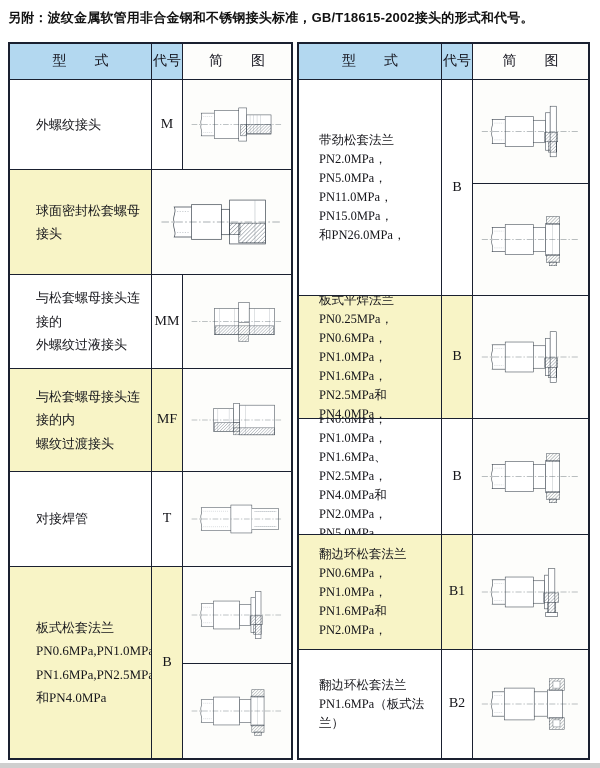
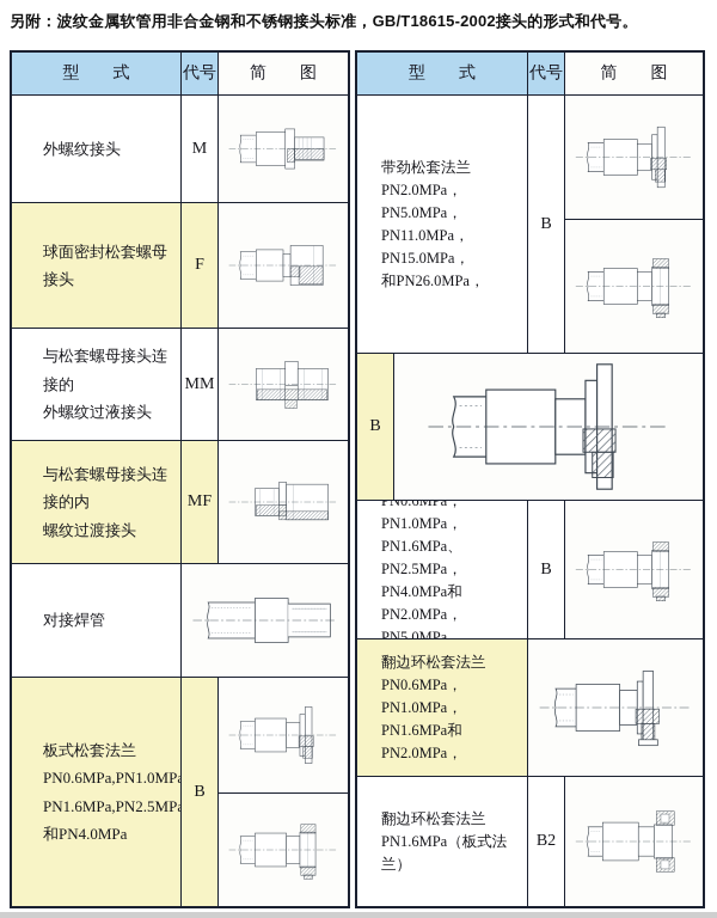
  另附：波纹金属软管用非合金钢和不锈钢接头标准，GB/T18615-2002接头的形式和代号。
  型 式
  代号
  简 图
  外螺纹接头
  M
  球面密封松套螺母接头
+ F
  与松套螺母接头连接的
  外螺纹过液接头
  MM
  与松套螺母接头连接的内
  螺纹过渡接头
  MF
  对接焊管
- T
  板式松套法兰
  PN0.6MPa,PN1.0MP
  PN1.6MPa,PN2.5MP
  和PN4.0MPa
  B
  型 式
  代号
  简 图
  带劲松套法兰
  PN2.0MPa， PN5.0MPa，
  PN11.0MPa， PN15.0MPa，
  和PN26.0MPa，
  B
- 板式平焊法兰
- PN0.25MPa， PN0.6MPa，
- PN1.0MPa， PN1.6MPa，
- PN2.5MPa和PN4.0MPa，
  B
  PN1.0MPa， PN1.6MPa、
  PN2.5MPa， PN4.0MPa和
  PN2.0MPa， PN5.0MPa，
  B
  翻边环松套法兰
  PN0.6MPa， PN1.0MPa，
  PN1.6MPa和PN2.0MPa，
- B1
  翻边环松套法兰
  PN1.6MPa（板式法兰）
  B2
